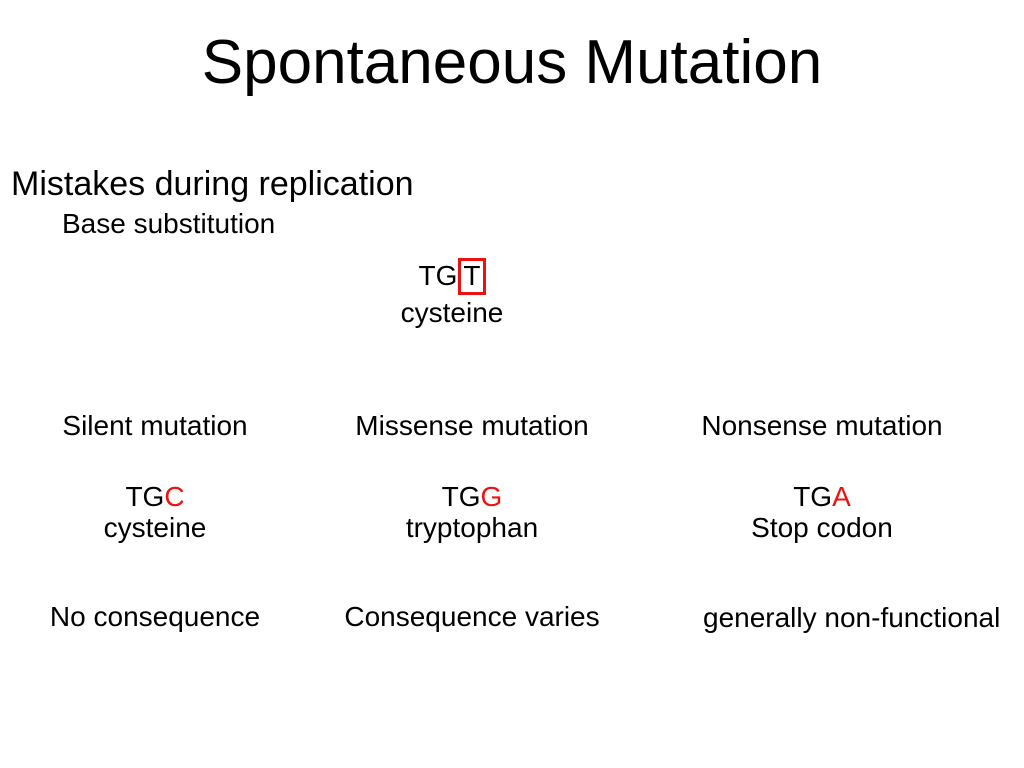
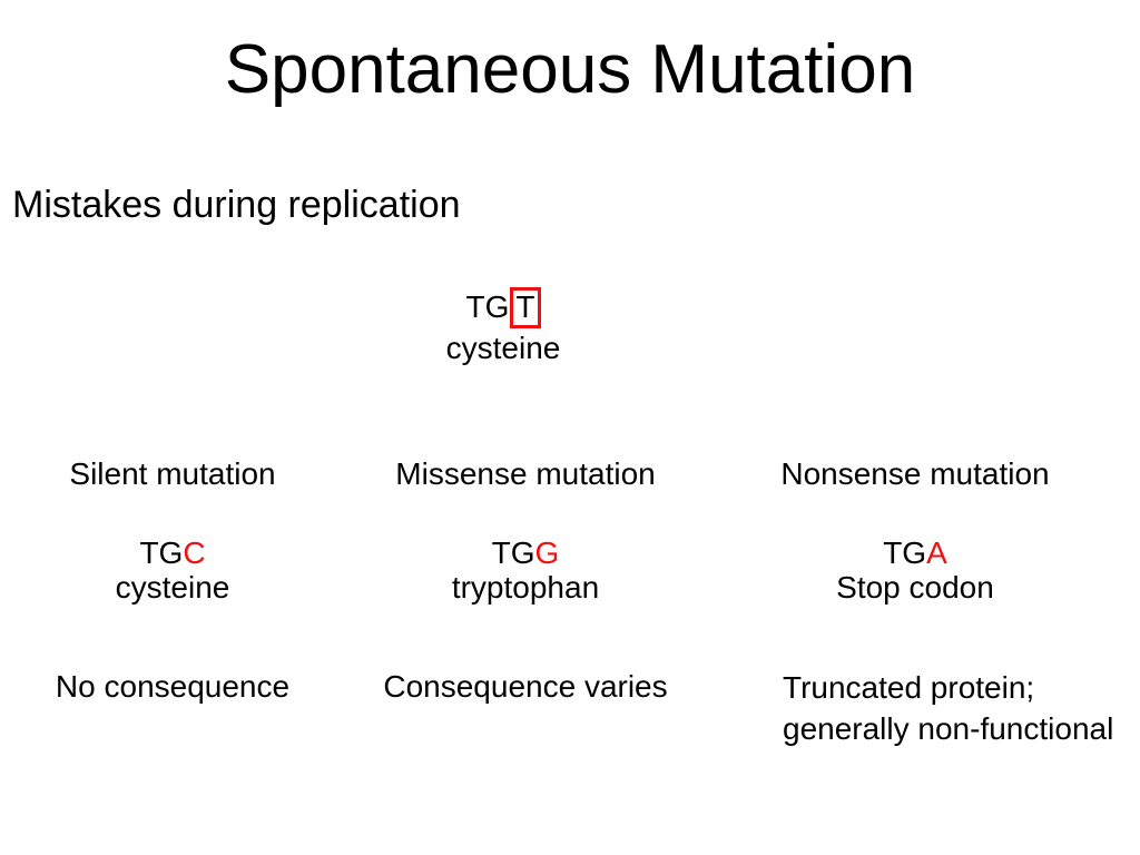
  Spontaneous Mutation
  Mistakes during replication
- Base substitution
  TG T
  cysteine
  Silent mutation
  TGC
  cysteine
  No consequence
  Missense mutation
  TGG
  tryptophan
  Consequence varies
  Nonsense mutation
  TGA
  Stop codon
+ Truncated protein;
  generally non-functional
